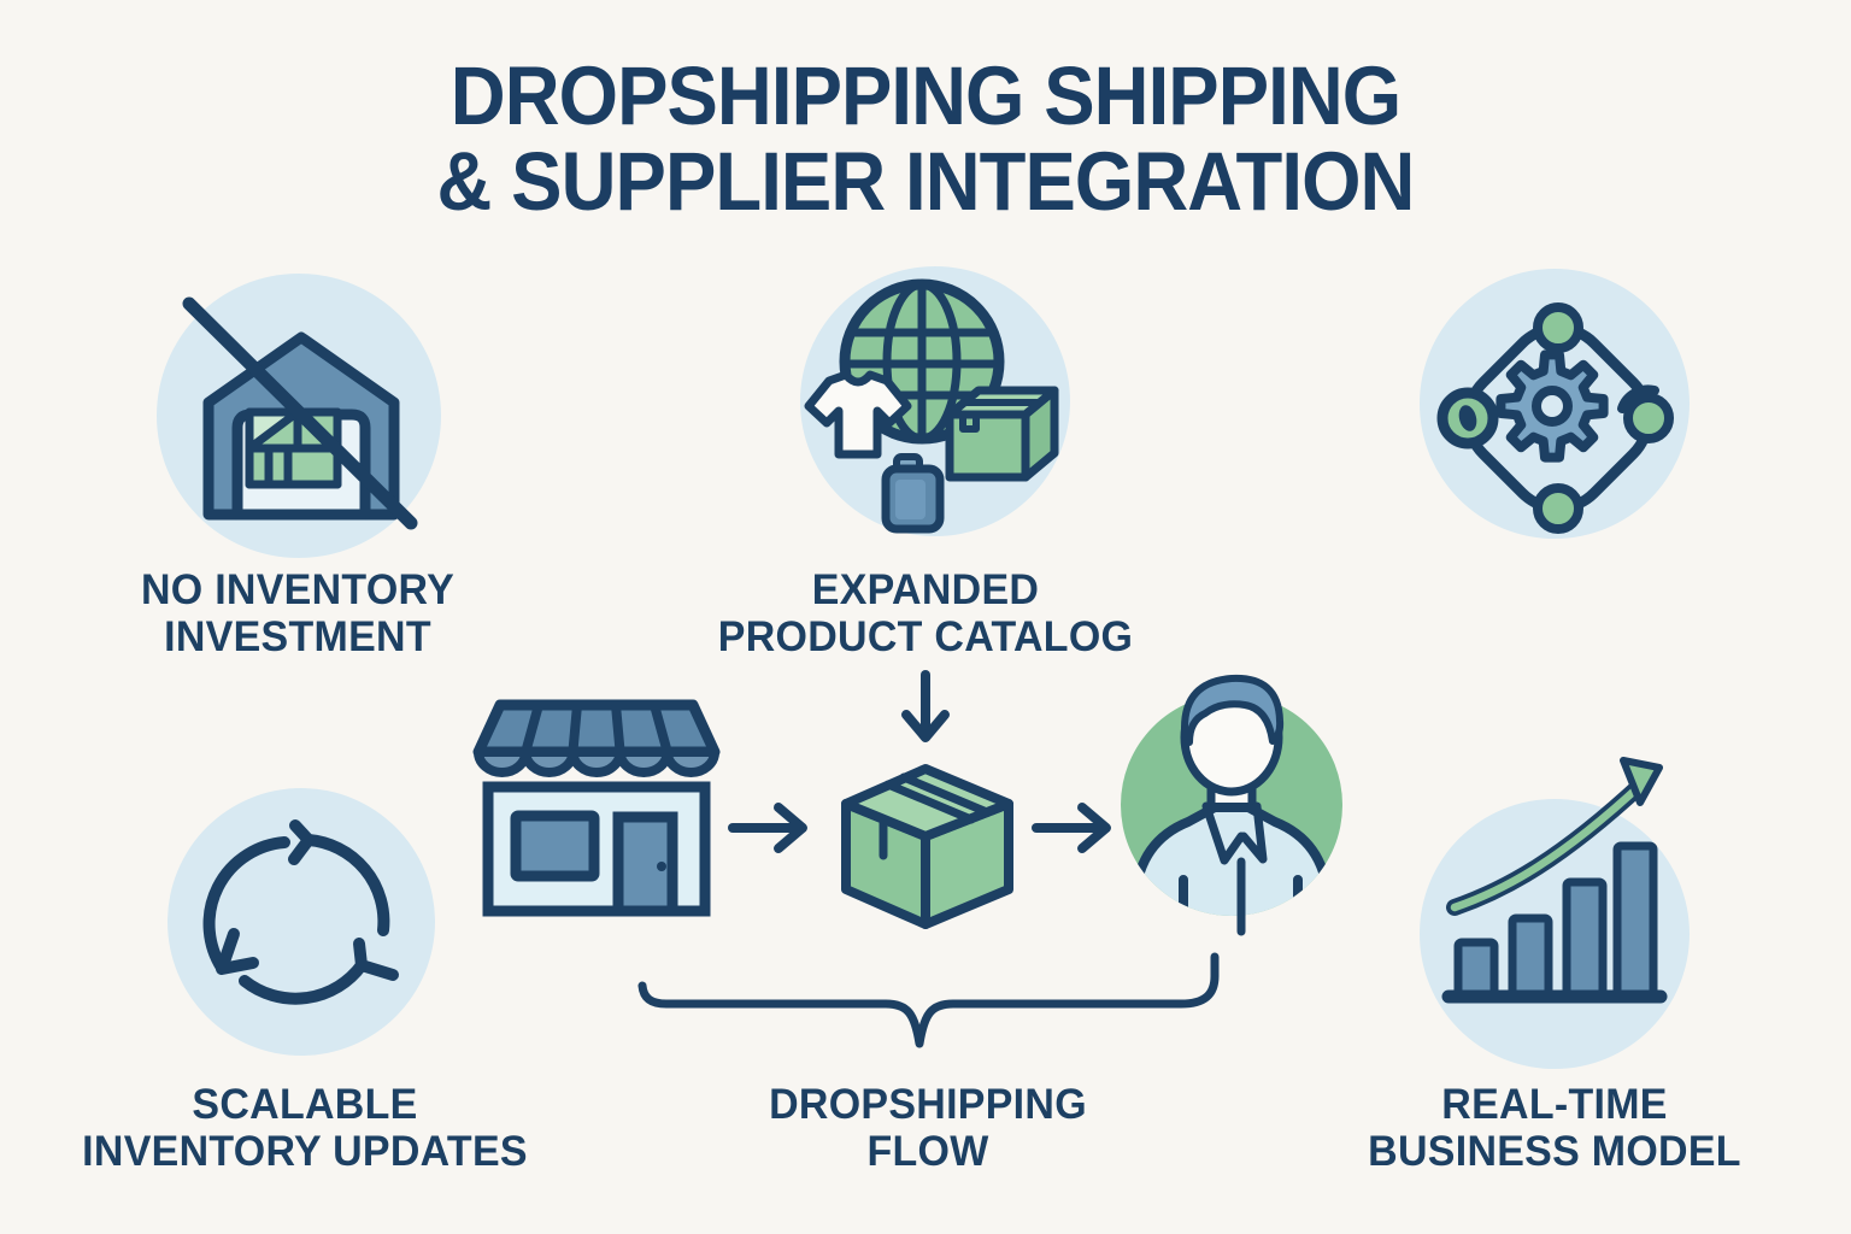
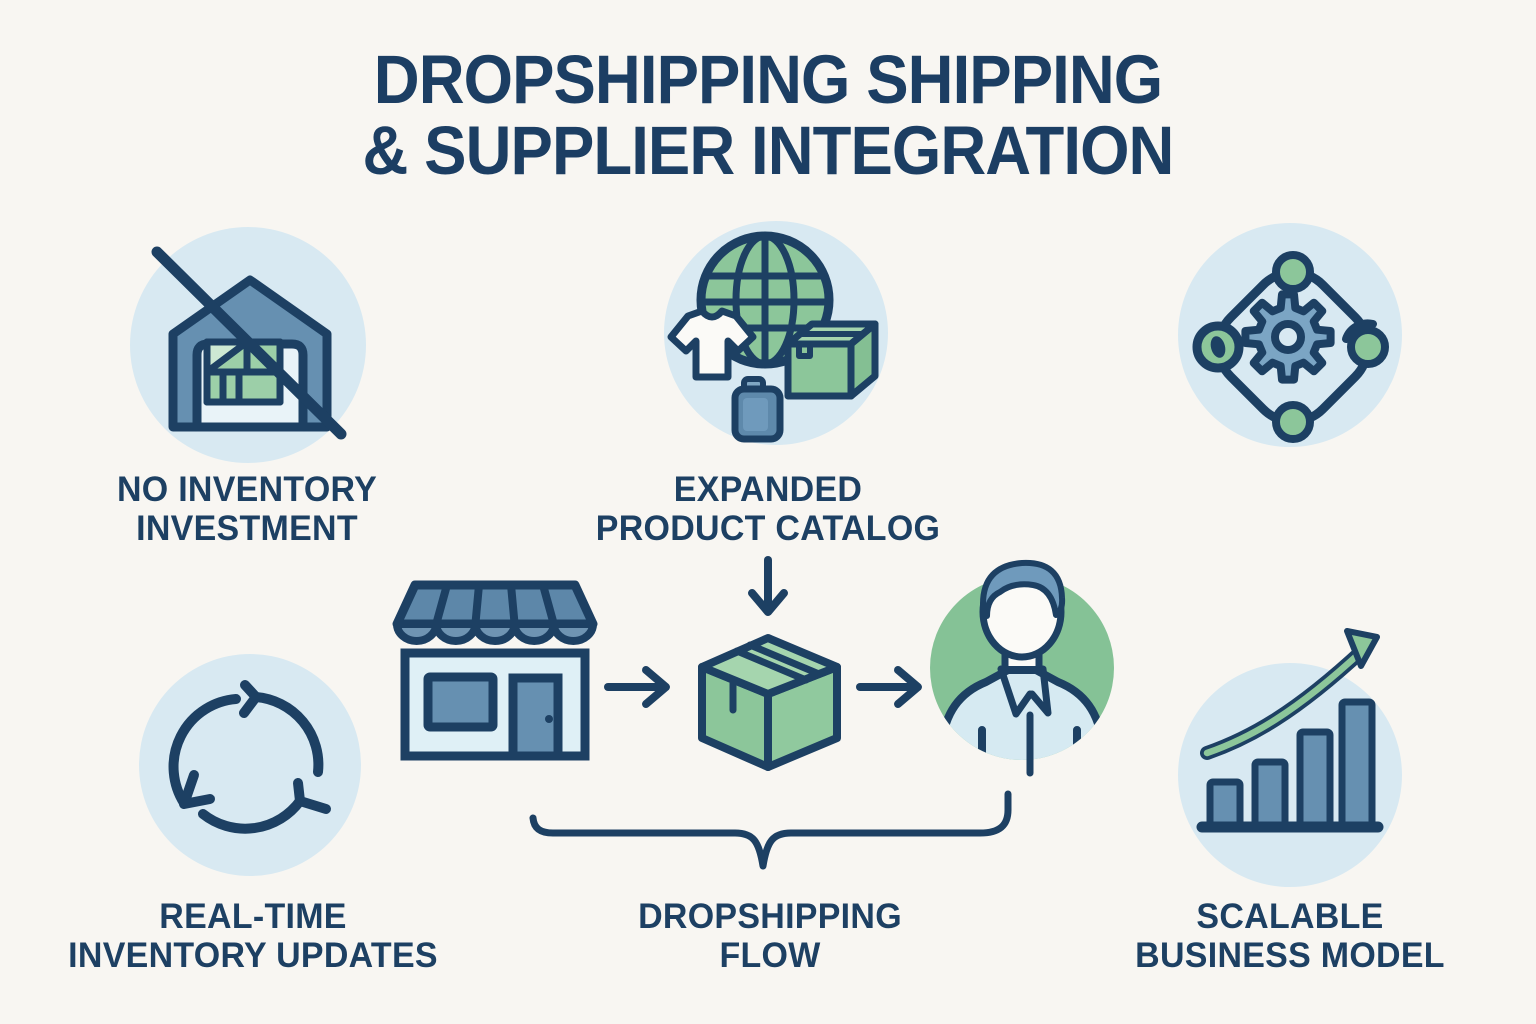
  DROPSHIPPING SHIPPING
  & SUPPLIER INTEGRATION
  NO INVENTORY
  INVESTMENT
  EXPANDED
  PRODUCT CATALOG
- SCALABLE
+ REAL-TIME
  INVENTORY UPDATES
  DROPSHIPPING
  FLOW
- REAL-TIME
+ SCALABLE
  BUSINESS MODEL
